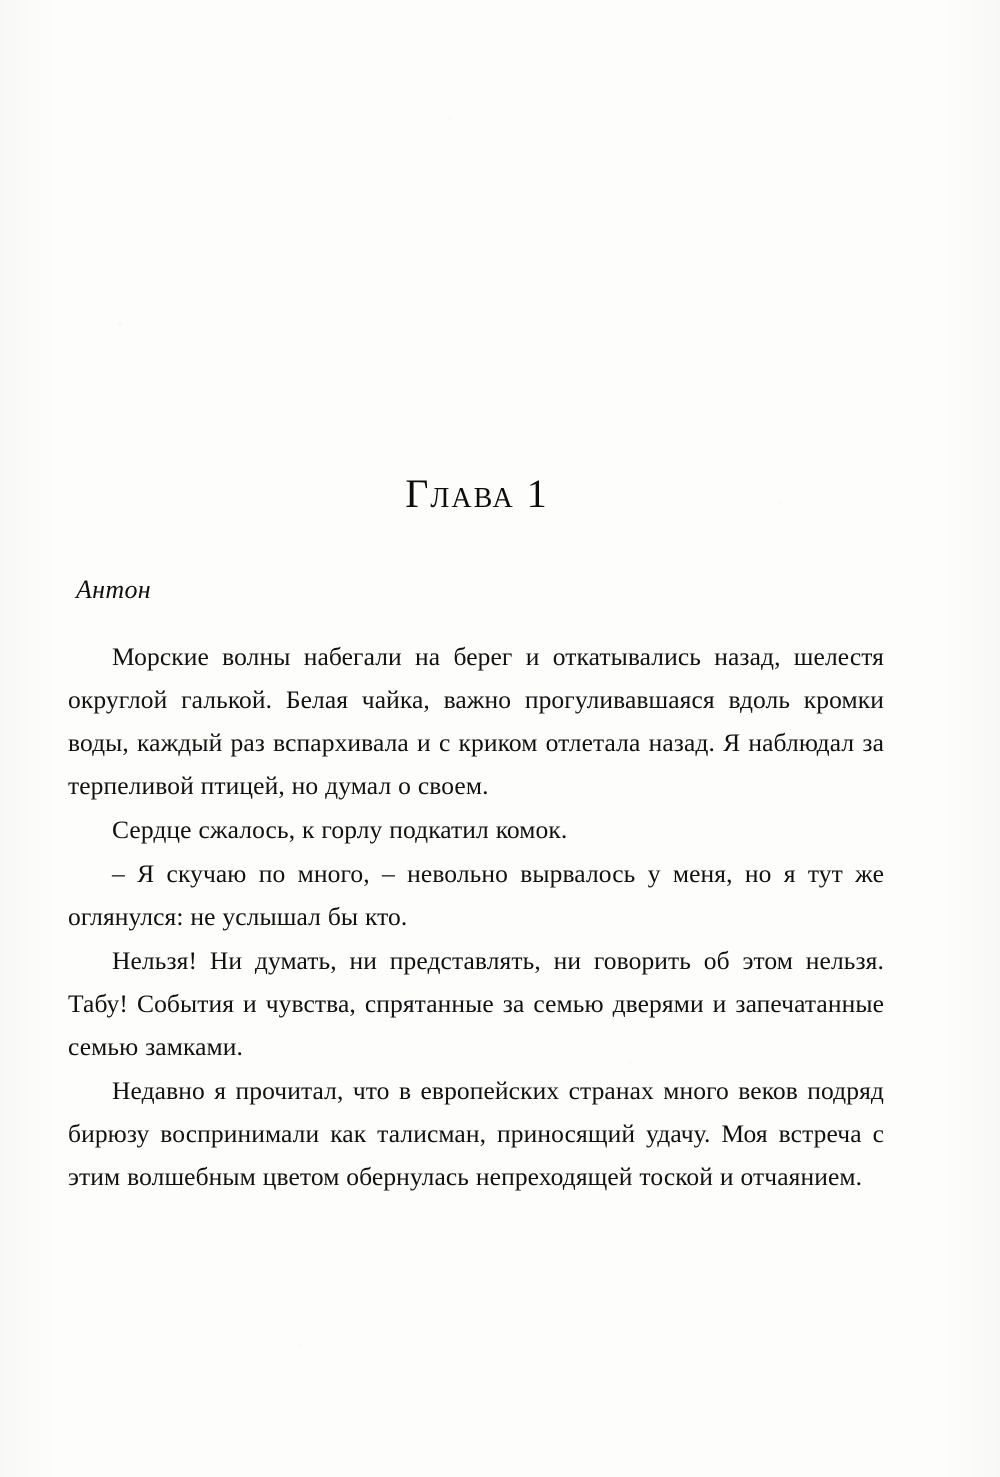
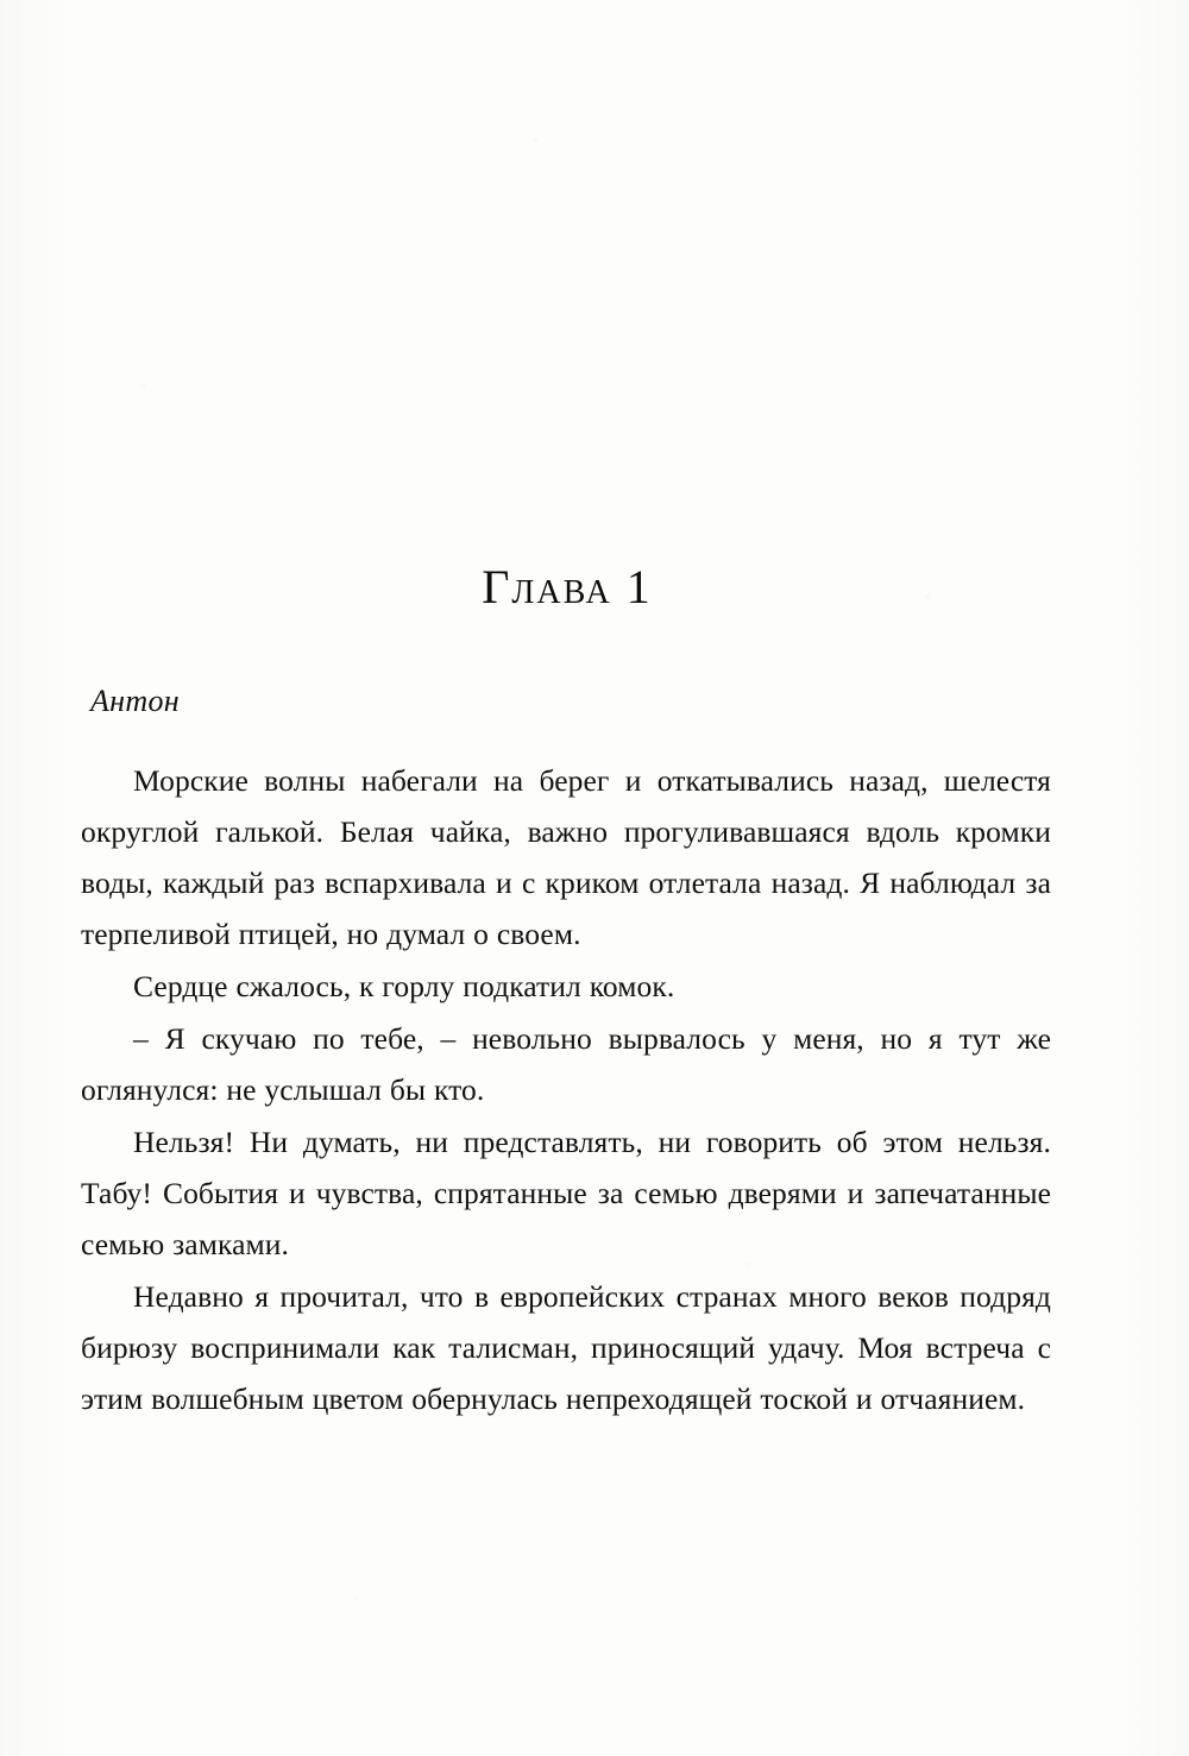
  Глава 1
  Антон
  Морские волны набегали на берег и откатывались назад, шелестя округлой галькой. Белая чайка, важно прогуливав­шаяся вдоль кромки воды, каждый раз вспархивала и с кри­ком отлетала назад. Я наблюдал за терпеливой птицей, но думал о своем.
  Сердце сжалось, к горлу подкатил комок.
- – Я скучаю по много, – невольно вырвалось у меня, но я тут же оглянулся: не услышал бы кто.
+ – Я скучаю по тебе, – невольно вырвалось у меня, но я тут же оглянулся: не услышал бы кто.
  Нельзя! Ни думать, ни представлять, ни говорить об этом нельзя. Табу! События и чувства, спрятанные за семью две­рями и запечатанные семью замками.
  Недавно я прочитал, что в европейских странах много ве­ков подряд бирюзу воспринимали как талисман, принося­щий удачу. Моя встреча с этим волшебным цветом оберну­лась непреходящей тоской и отчаянием.
